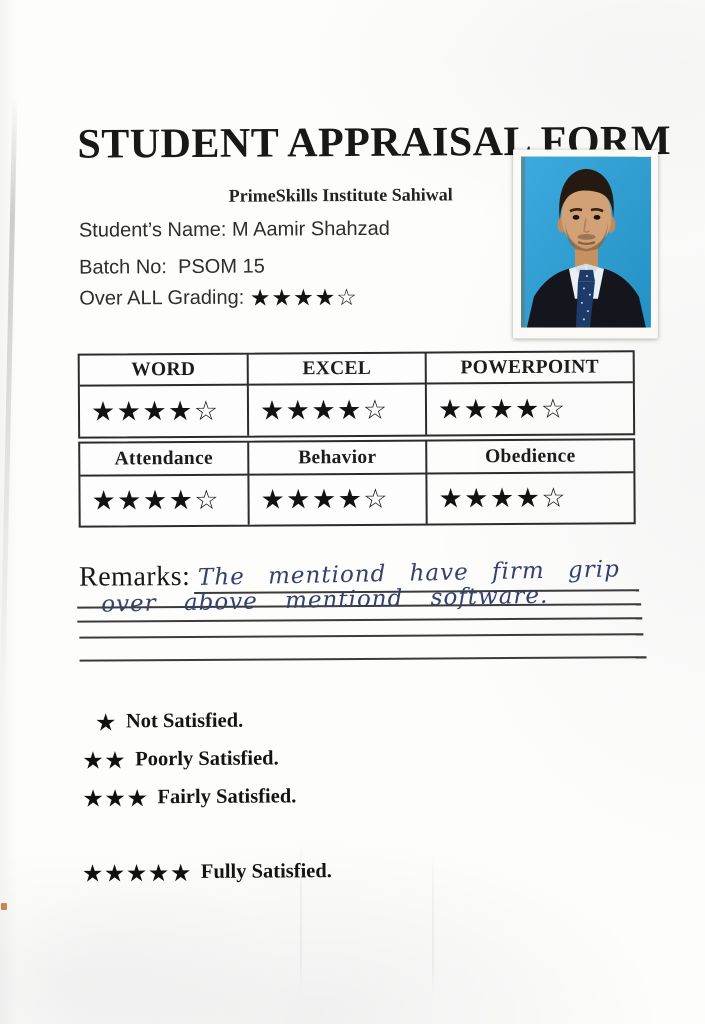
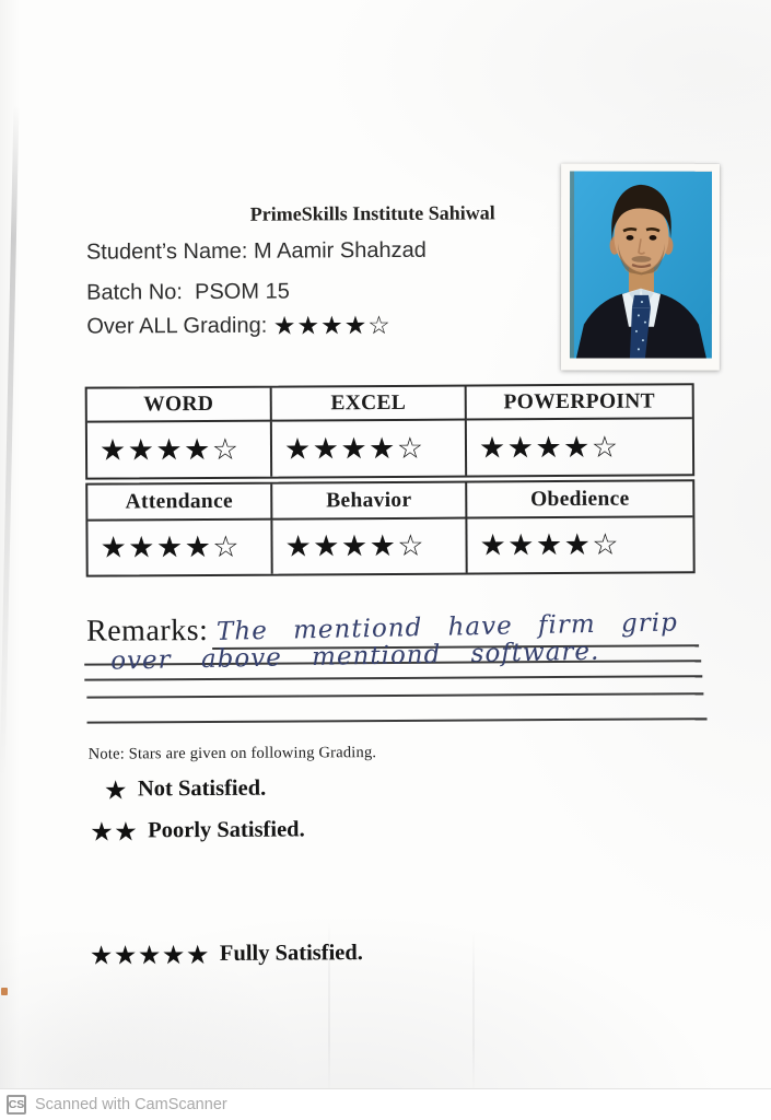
- STUDENT APPRAISAL FORM
  PrimeSkills Institute Sahiwal
  Student’s Name: M Aamir Shahzad
  Batch No: PSOM 15
  Over ALL Grading: ★★★★☆
  WORD
  EXCEL
  POWERPOINT
  ★★★★☆
  ★★★★☆
  ★★★★☆
  Attendance
  Behavior
  Obedience
  ★★★★☆
  ★★★★☆
  ★★★★☆
  Remarks:
  The mentiond have firm grip
  over above mentiond software.
+ Note: Stars are given on following Grading.
  ★ Not Satisfied.
  ★★ Poorly Satisfied.
- ★★★ Fairly Satisfied.
  ★★★★★ Fully Satisfied.
+ CS
+ Scanned with CamScanner
